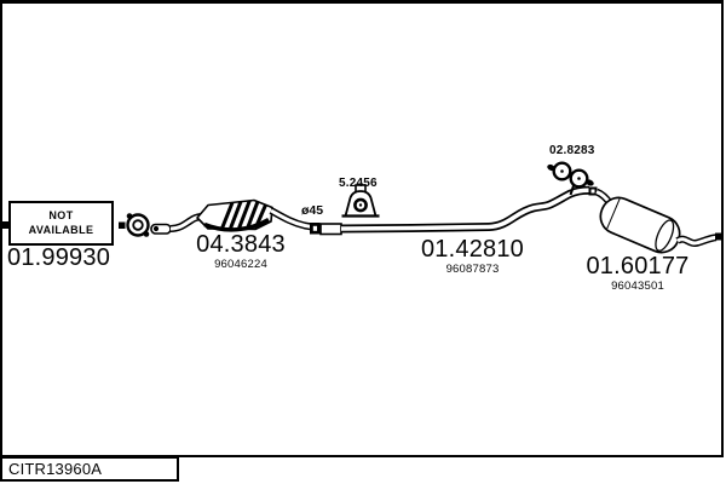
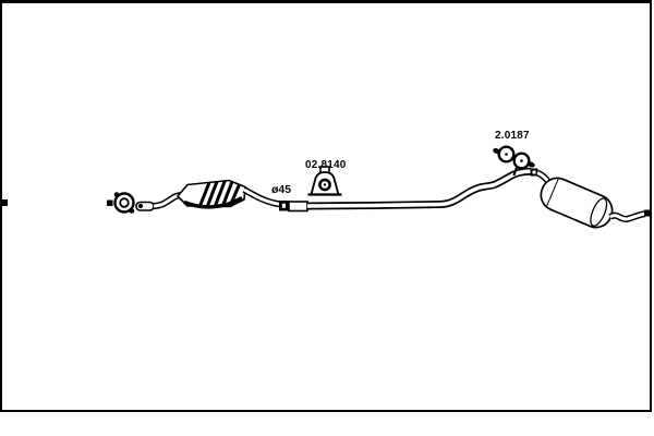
- NOT
- AVAILABLE
- 01.99930
- 04.3843
- 96046224
- 01.42810
- 96087873
- 01.60177
- 96043501
- 5.2456
+ 02.8140
- 02.8283
+ 2.0187
  ø45
- CITR13960A
